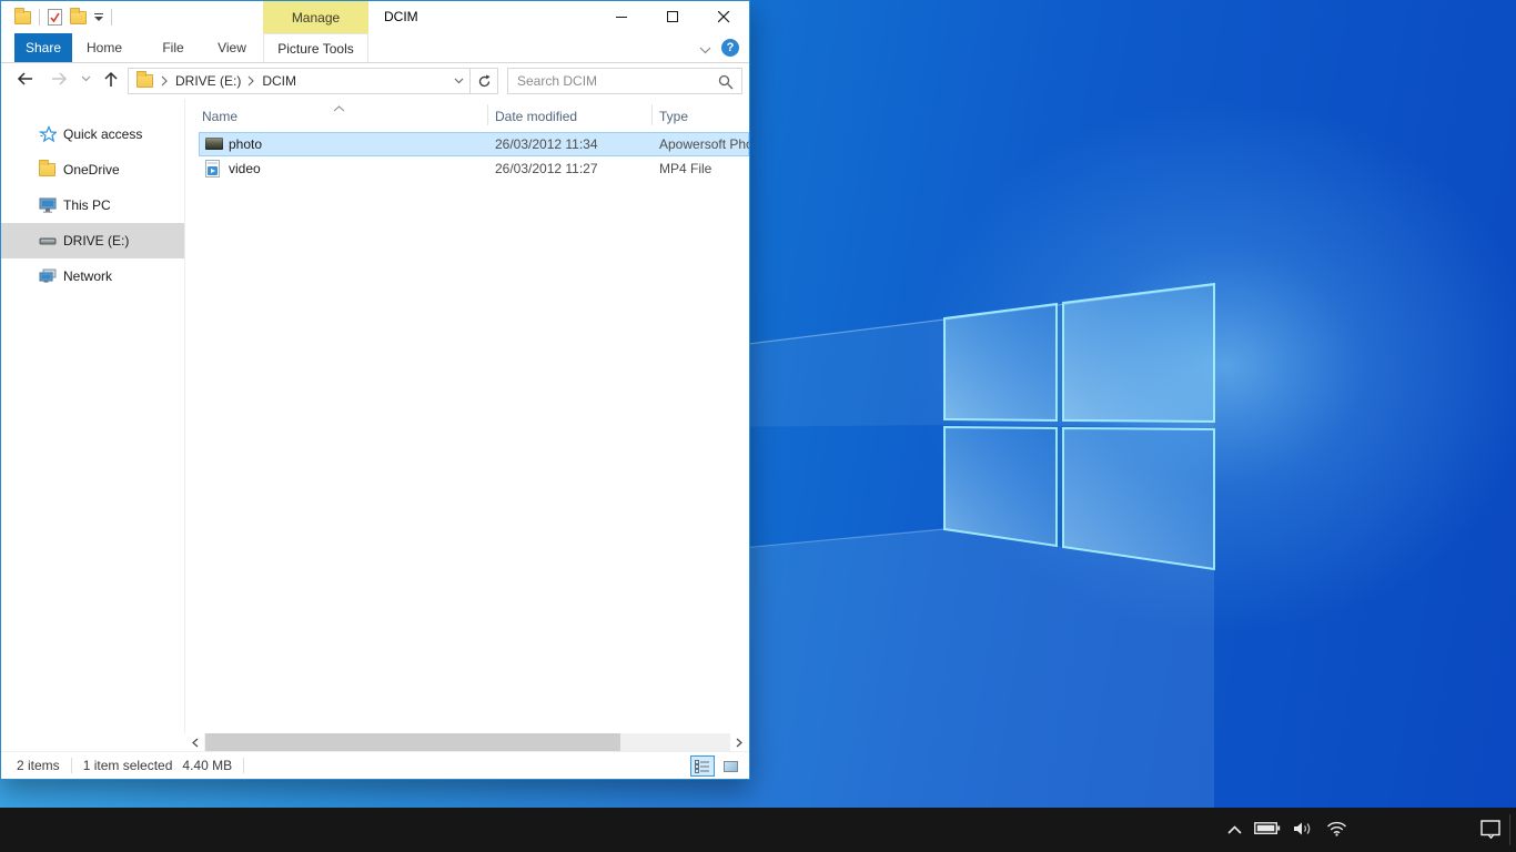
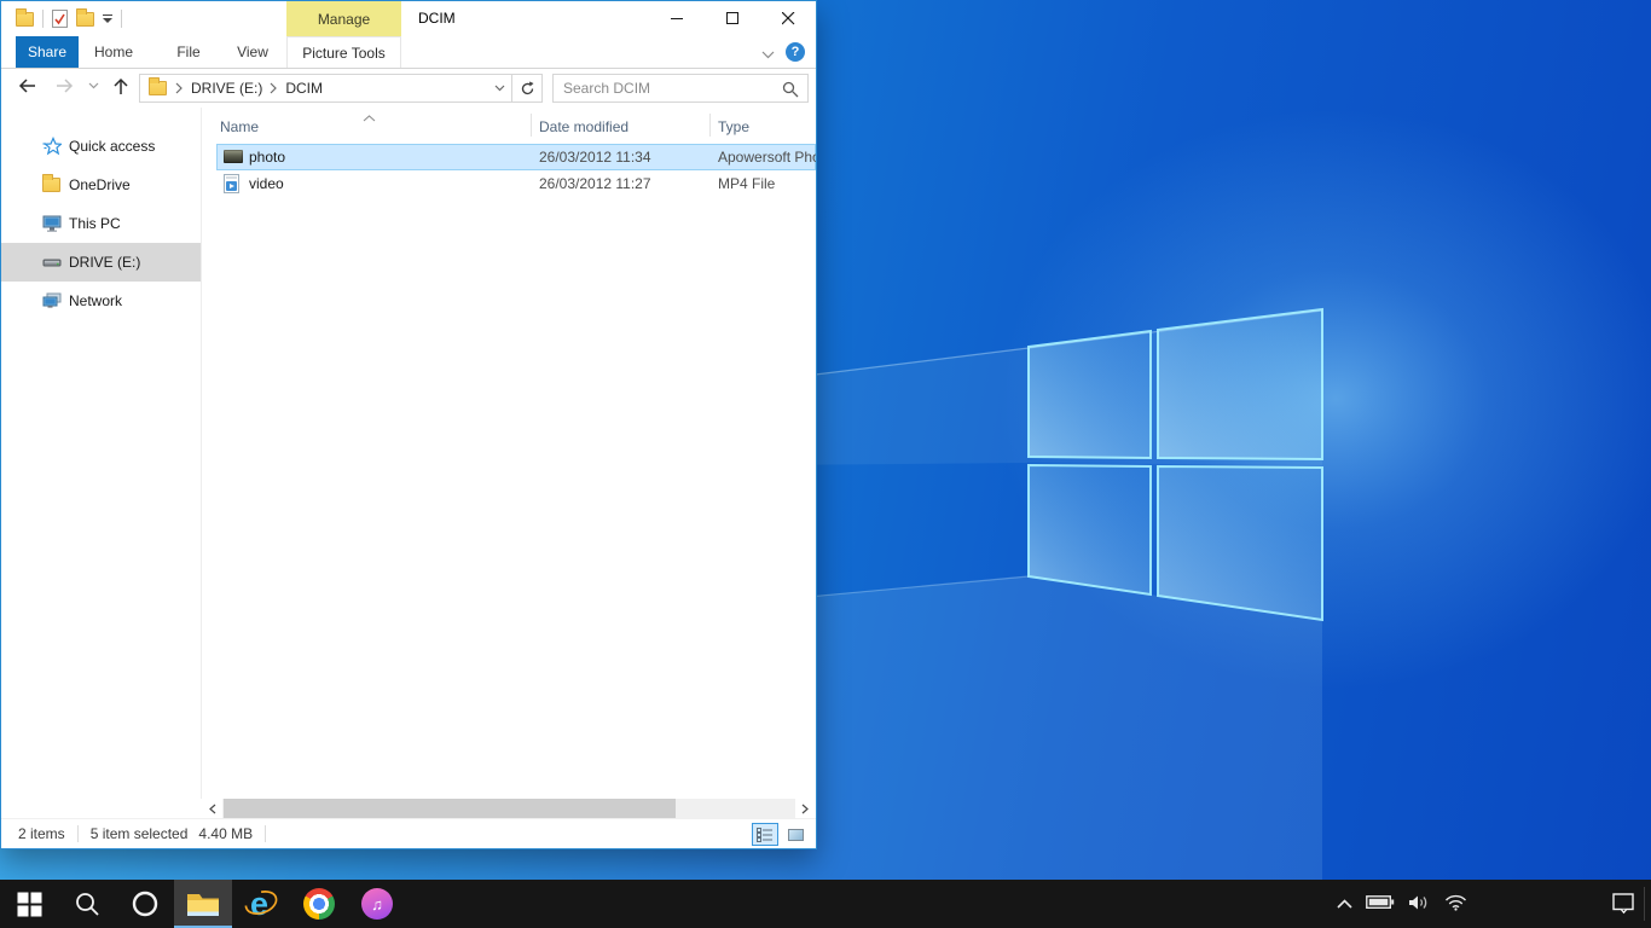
  Manage
  DCIM
  Share
  Home
  File
  View
  Picture Tools
  ?
  DRIVE (E:)
  DCIM
  Search DCIM
  Quick access
  OneDrive
  This PC
  DRIVE (E:)
  Network
  Name
  Date modified
  Type
  photo
  26/03/2012 11:34
  Apowersoft Ph
  video
  26/03/2012 11:27
  MP4 File
  2 items
- 1 item selected
+ 5 item selected
  4.40 MB
+ e
+ ♫
